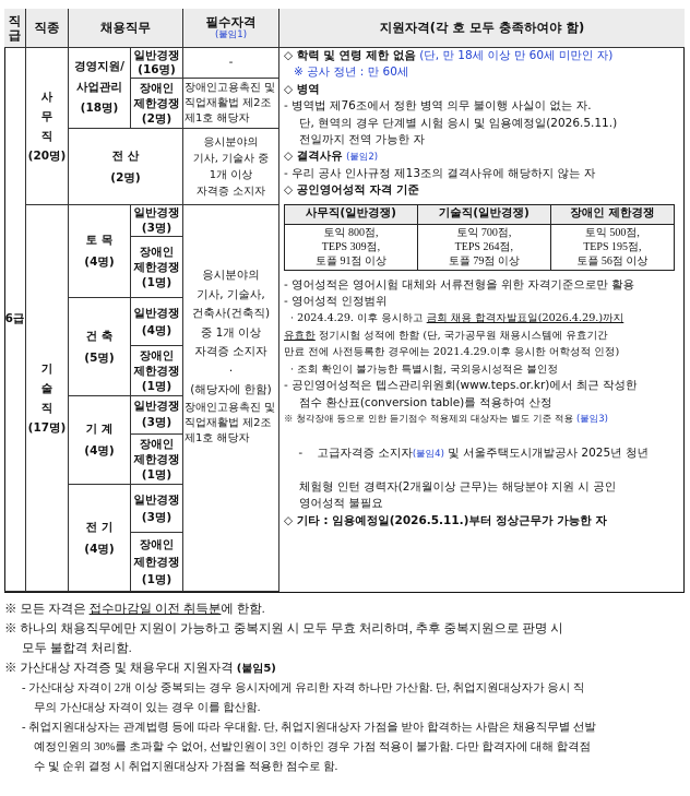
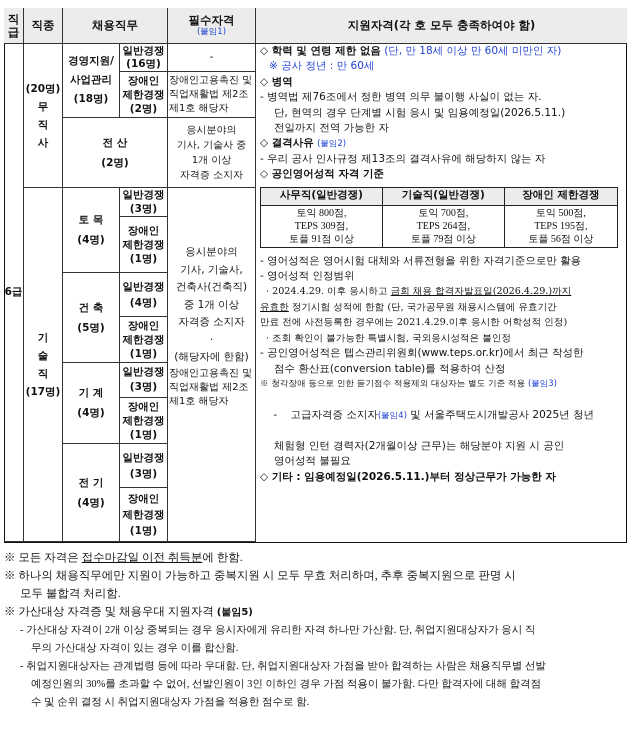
  직급
  직종
  채용직무
  필수자격
  (붙임1)
  지원자격(각 호 모두 충족하여야 함)
  6급
- 사
+ (20명)
  무
  직
- (20명)
+ 사
  경영지원/
  사업관리
  (18명)
  일반경쟁
  (16명)
  -
  장애인
  제한경쟁
  (2명)
  장애인고용촉진 및
  직업재활법 제2조
  제1호 해당자
  전 산
  (2명)
  응시분야의
  기사, 기술사 중
  1개 이상
  자격증 소지자
  기
  술
  직
  (17명)
  토 목
  (4명)
  일반경쟁
  (3명)
  장애인
  제한경쟁
  (1명)
  건 축
  (5명)
  일반경쟁
  (4명)
  장애인
  제한경쟁
  (1명)
  기 계
  (4명)
  일반경쟁
  (3명)
  장애인
  제한경쟁
  (1명)
  전 기
  (4명)
  일반경쟁
  (3명)
  장애인
  제한경쟁
  (1명)
  응시분야의
  기사, 기술사,
  건축사(건축직)
  중 1개 이상
  자격증 소지자
  ·
  (해당자에 한함)
  장애인고용촉진 및
  직업재활법 제2조
  제1호 해당자
  ◇ 학력 및 연령 제한 없음 (단, 만 18세 이상 만 60세 미만인 자)
  ※ 공사 정년 : 만 60세
  ◇ 병역
  - 병역법 제76조에서 정한 병역 의무 불이행 사실이 없는 자.
  단, 현역의 경우 단계별 시험 응시 및 임용예정일(2026.5.11.)
  전일까지 전역 가능한 자
  ◇ 결격사유 (붙임2)
  - 우리 공사 인사규정 제13조의 결격사유에 해당하지 않는 자
  ◇ 공인영어성적 자격 기준
  사무직(일반경쟁)	기술직(일반경쟁)	장애인 제한경쟁
  토익 800점, TEPS 309점, 토플 91점 이상	토익 700점, TEPS 264점, 토플 79점 이상	토익 500점, TEPS 195점, 토플 56점 이상
  - 영어성적은 영어시험 대체와 서류전형을 위한 자격기준으로만 활용
  - 영어성적 인정범위
  · 2024.4.29. 이후 응시하고 금회 채용 합격자발표일(2026.4.29.)까지
  유효한 정기시험 성적에 한함 (단, 국가공무원 채용시스템에 유효기간
  만료 전에 사전등록한 경우에는 2021.4.29.이후 응시한 어학성적 인정)
  · 조회 확인이 불가능한 특별시험, 국외응시성적은 불인정
  - 공인영어성적은 텝스관리위원회(www.teps.or.kr)에서 최근 작성한
  점수 환산표(conversion table)를 적용하여 산정
  ※ 청각장애 등으로 인한 듣기점수 적용제외 대상자는 별도 기준 적용 (붙임3)
  - 고급자격증 소지자(붙임4) 및 서울주택도시개발공사 2025년 청년
  체험형 인턴 경력자(2개월이상 근무)는 해당분야 지원 시 공인
  영어성적 불필요
  ◇ 기타 : 임용예정일(2026.5.11.)부터 정상근무가 가능한 자
  ※ 모든 자격은 접수마감일 이전 취득분에 한함.
  ※ 하나의 채용직무에만 지원이 가능하고 중복지원 시 모두 무효 처리하며, 추후 중복지원으로 판명 시
  모두 불합격 처리함.
  ※ 가산대상 자격증 및 채용우대 지원자격 (붙임5)
  - 가산대상 자격이 2개 이상 중복되는 경우 응시자에게 유리한 자격 하나만 가산함. 단, 취업지원대상자가 응시 직
  무의 가산대상 자격이 있는 경우 이를 합산함.
  - 취업지원대상자는 관계법령 등에 따라 우대함. 단, 취업지원대상자 가점을 받아 합격하는 사람은 채용직무별 선발
  예정인원의 30%를 초과할 수 없어, 선발인원이 3인 이하인 경우 가점 적용이 불가함. 다만 합격자에 대해 합격점
  수 및 순위 결정 시 취업지원대상자 가점을 적용한 점수로 함.
